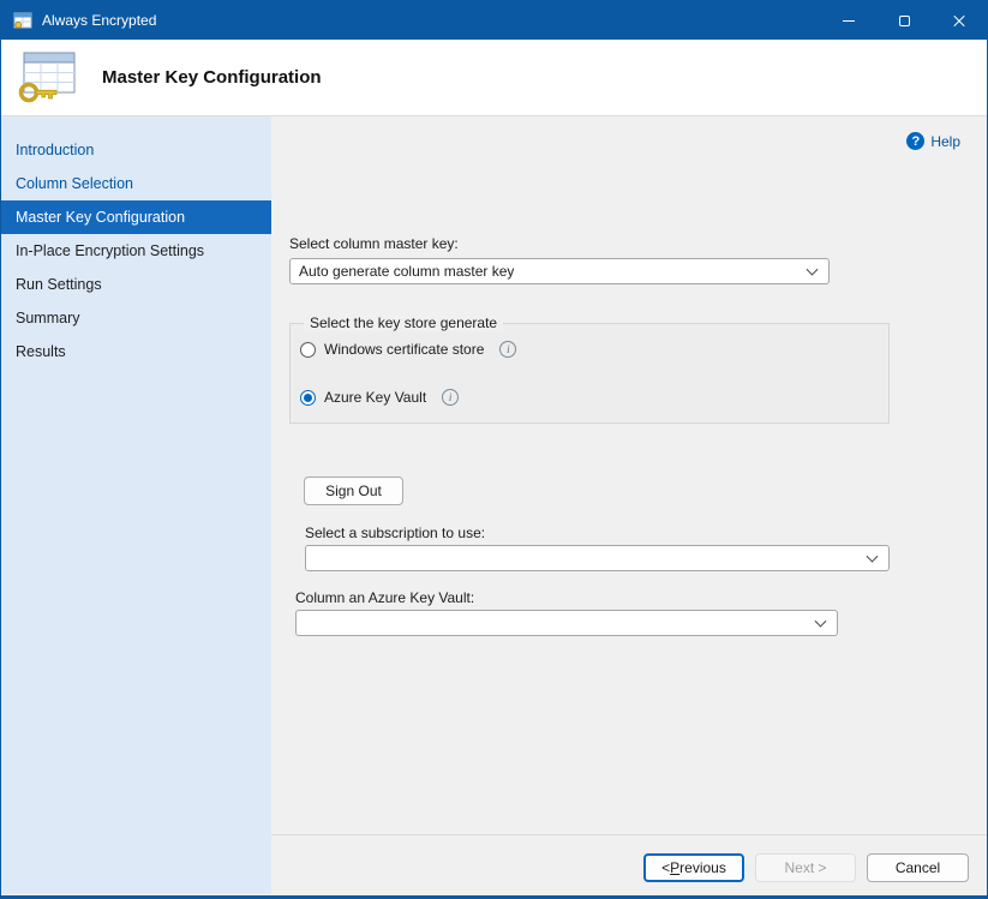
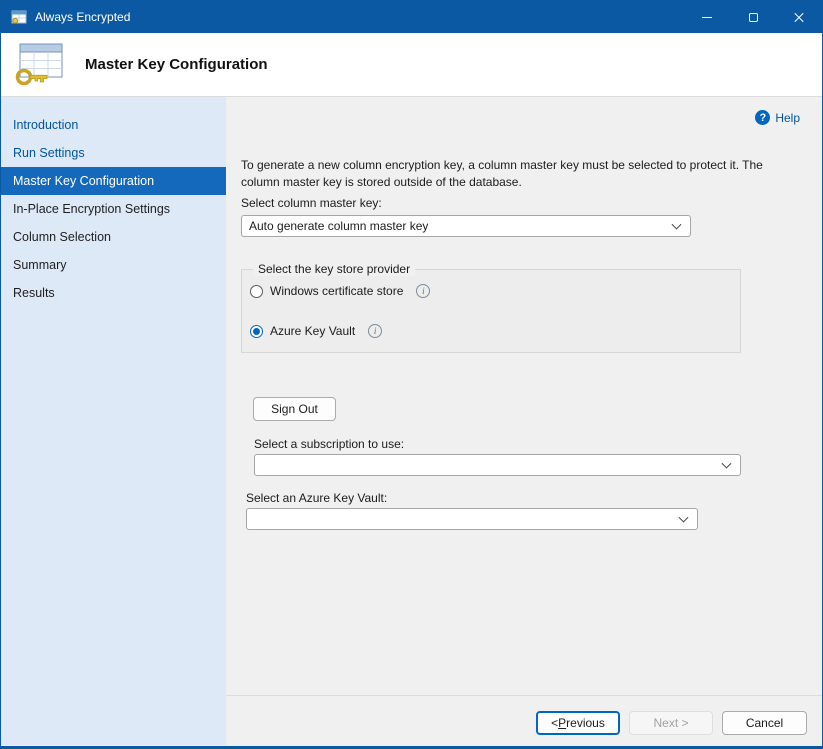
  Always Encrypted
  Master Key Configuration
  Introduction
- Column Selection
+ Run Settings
  Master Key Configuration
  In-Place Encryption Settings
- Run Settings
+ Column Selection
  Summary
  Results
  ?
  Help
+ To generate a new column encryption key, a column master key must be selected to protect it. The column master key is stored outside of the database.
  Select column master key:
  Auto generate column master key
- Select the key store generate
+ Select the key store provider
  Windows certificate store
  i
  Azure Key Vault
  i
  Sign Out
  Select a subscription to use:
- Column an Azure Key Vault:
+ Select an Azure Key Vault:
  <
  P
  revious
  Next >
  Cancel
